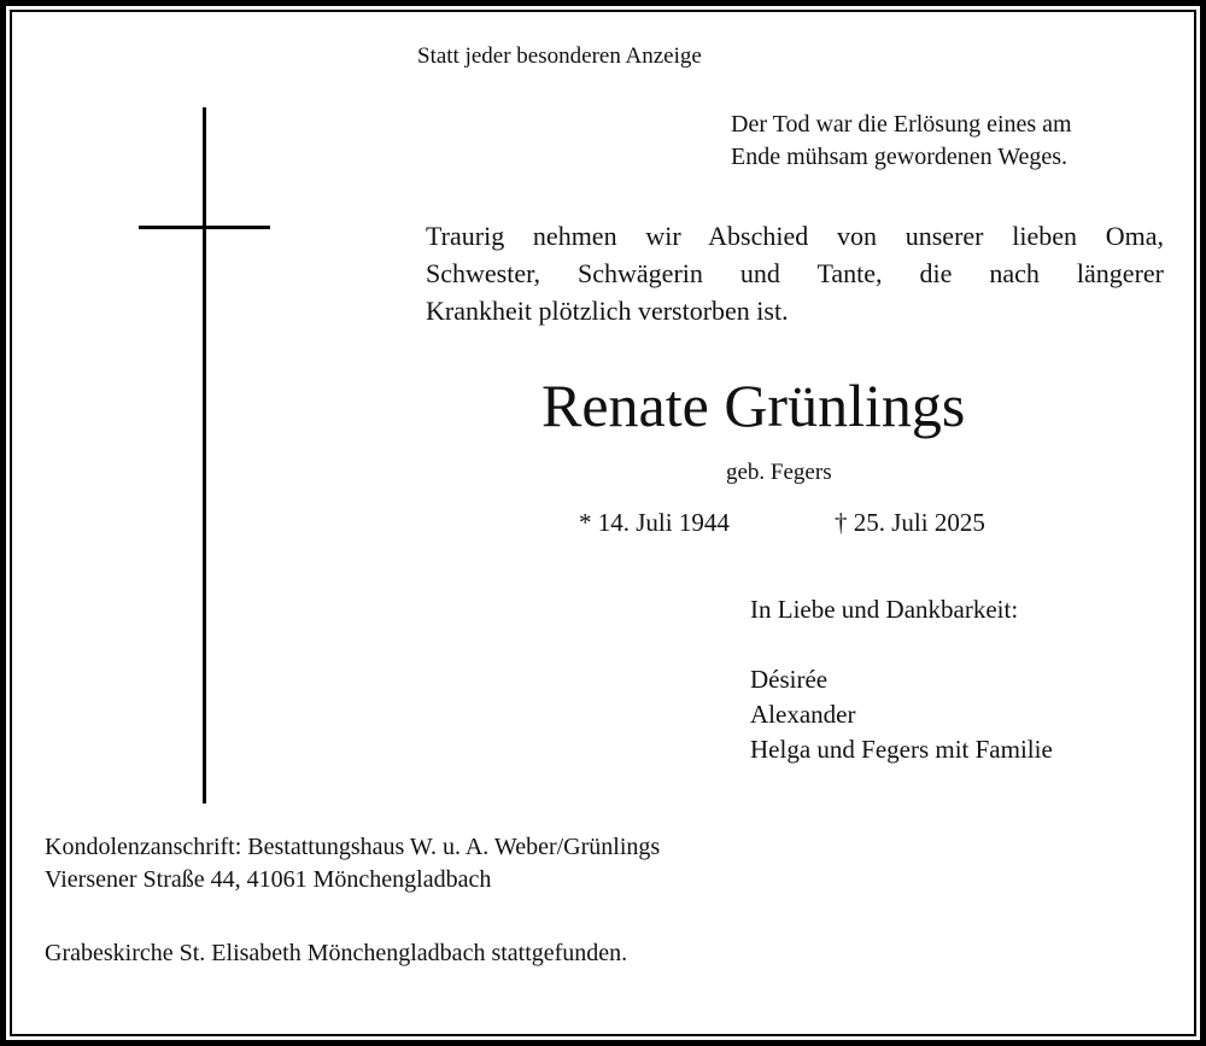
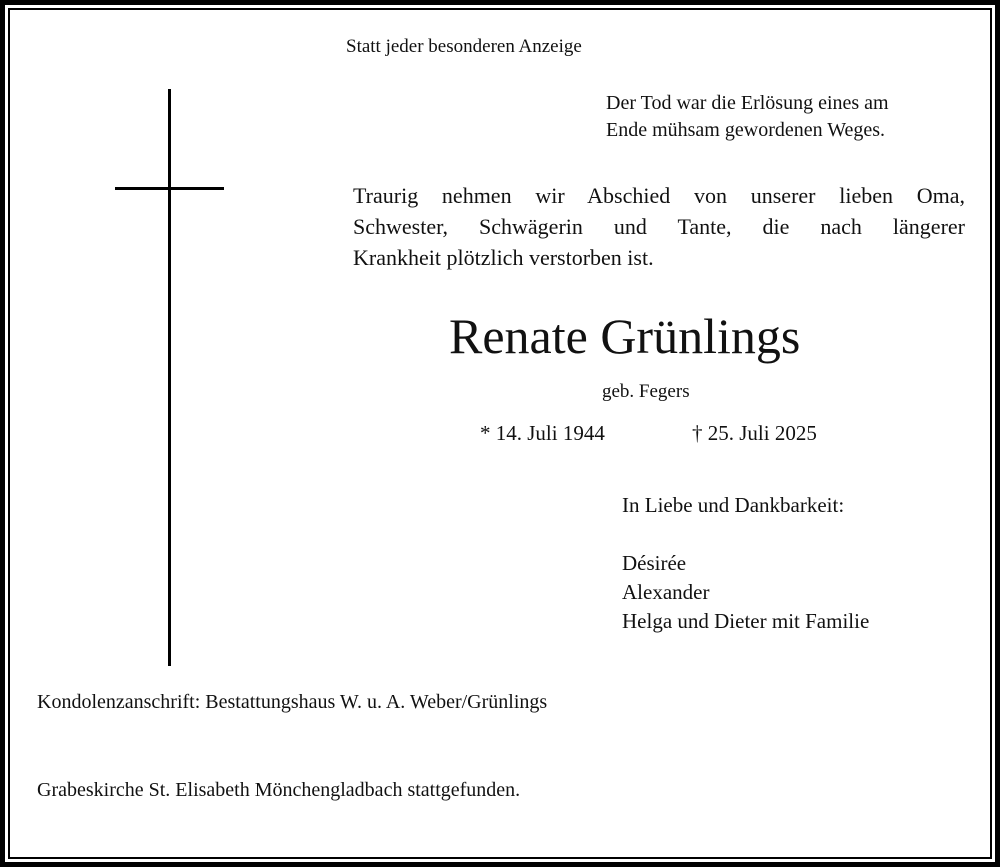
  Statt jeder besonderen Anzeige
  Der Tod war die Erlösung eines am
  Ende mühsam gewordenen Weges.
  Traurig nehmen wir Abschied von unserer lieben Oma,
  Schwester, Schwägerin und Tante, die nach längerer
  Krankheit plötzlich verstorben ist.
  Renate Grünlings
  geb. Fegers
  * 14. Juli 1944
  † 25. Juli 2025
  In Liebe und Dankbarkeit:
  Désirée
  Alexander
- Helga und Fegers mit Familie
+ Helga und Dieter mit Familie
  Kondolenzanschrift: Bestattungshaus W. u. A. Weber/Grünlings
- Viersener Straße 44, 41061 Mönchengladbach
  Grabeskirche St. Elisabeth Mönchengladbach stattgefunden.
